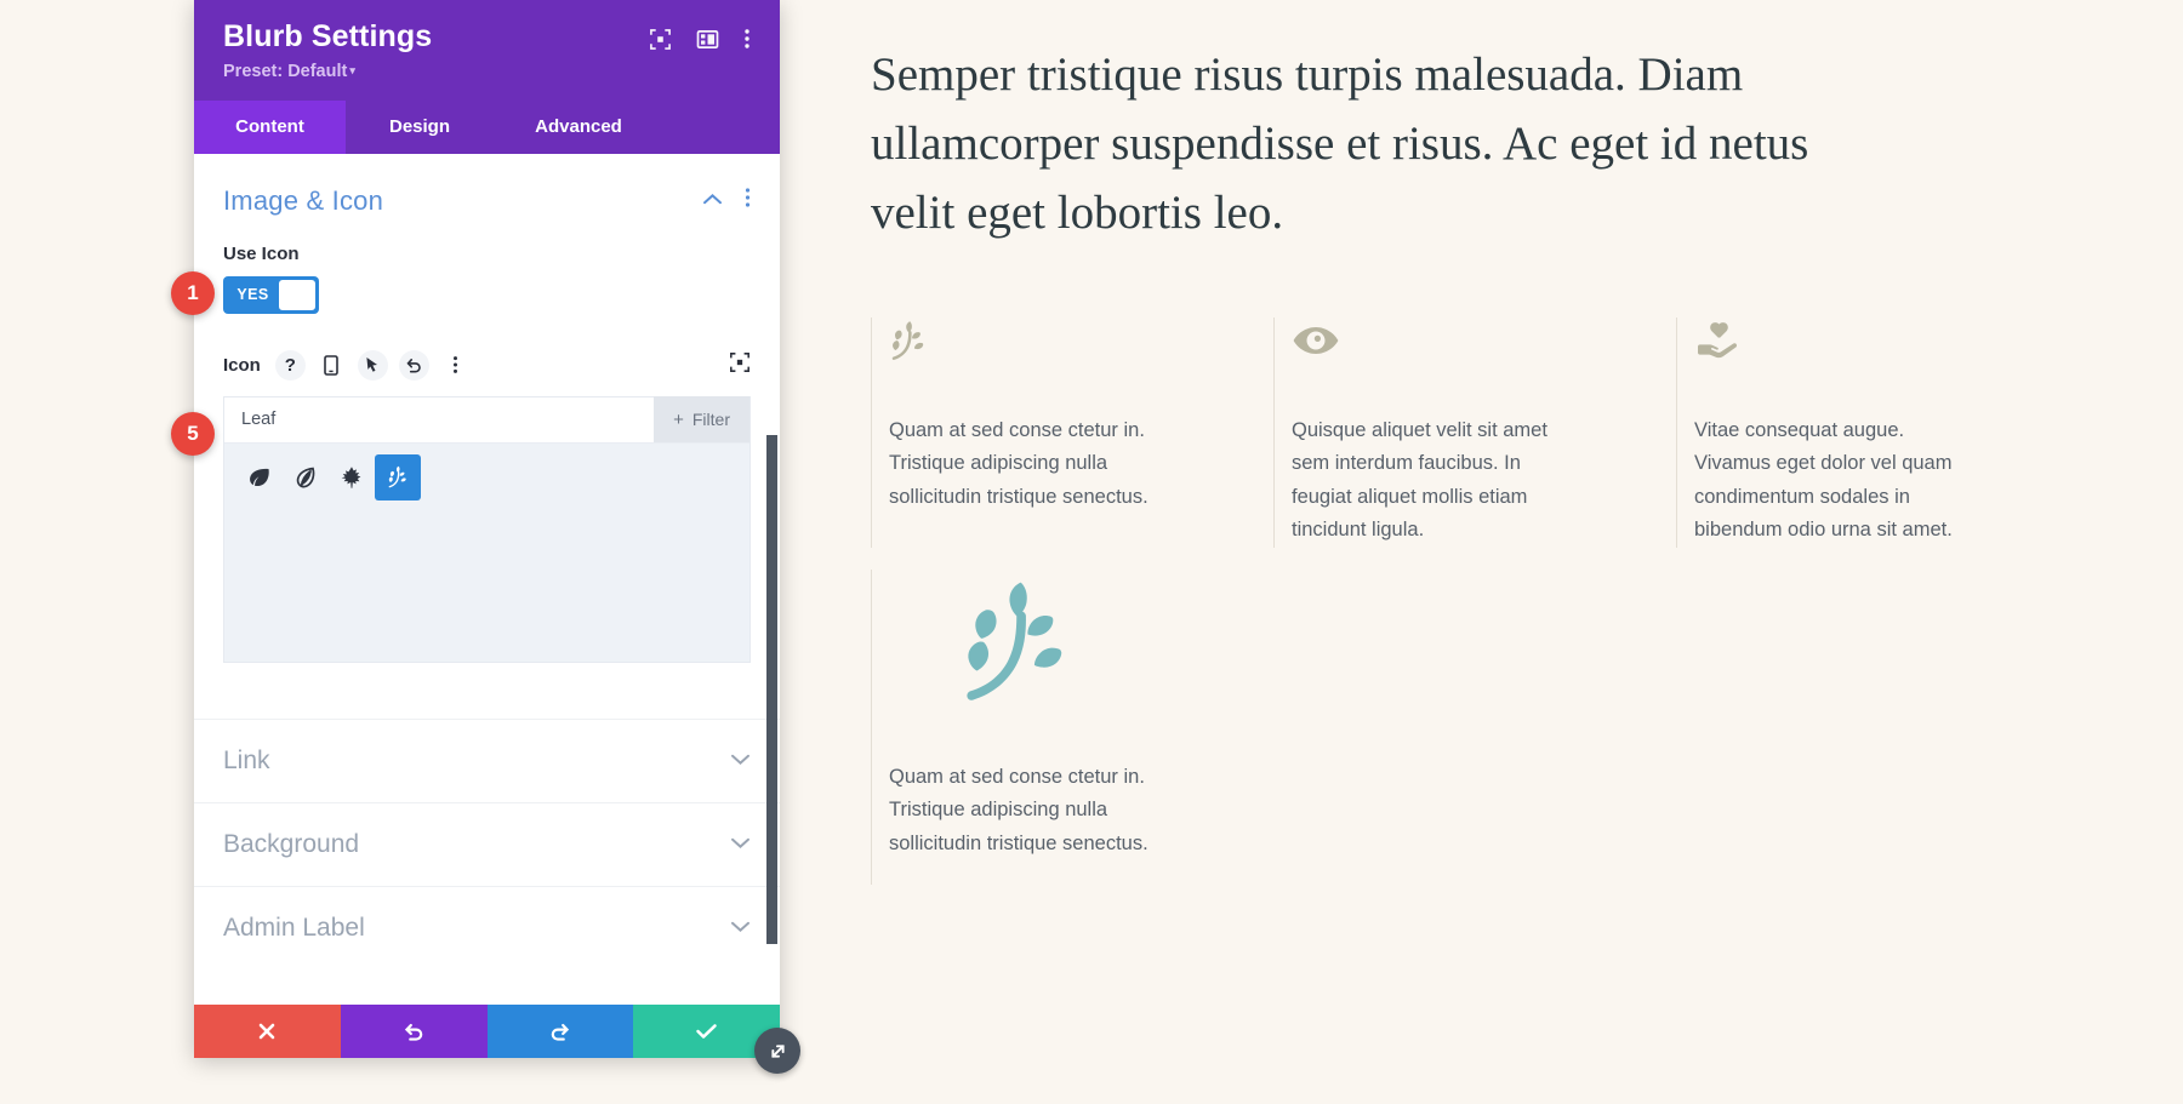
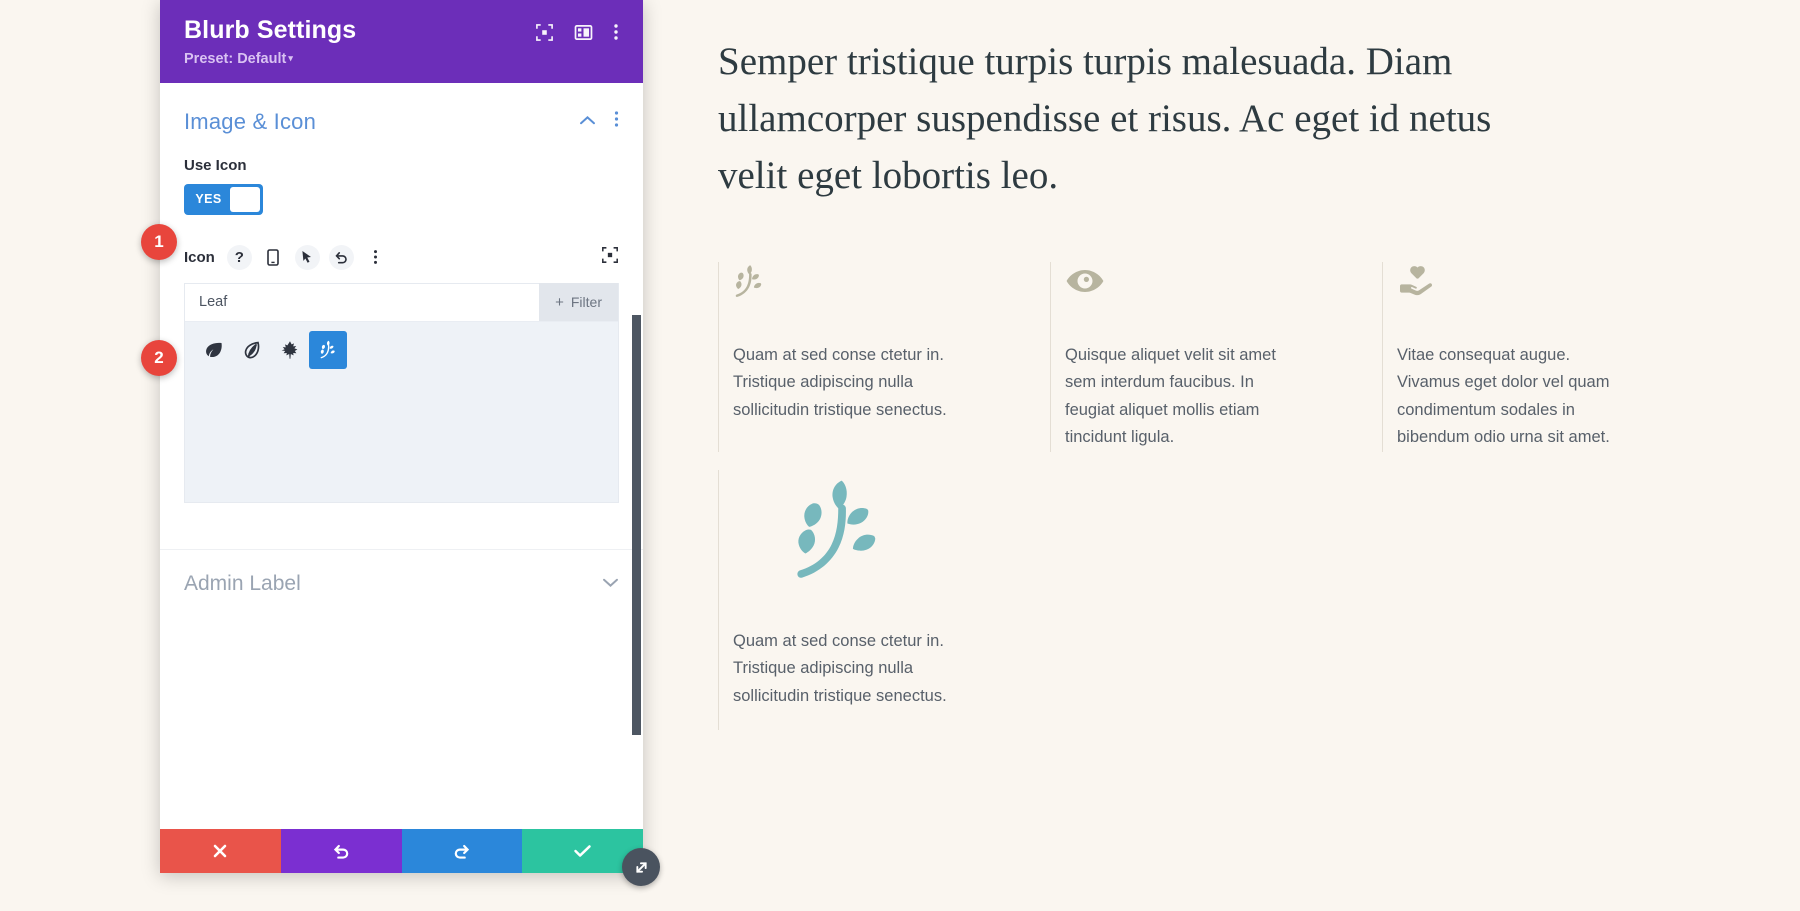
- Semper tristique risus turpis malesuada. Diam ullamcorper suspendisse et risus. Ac eget id netus velit eget lobortis leo.
+ Semper tristique turpis turpis malesuada. Diam ullamcorper suspendisse et risus. Ac eget id netus velit eget lobortis leo.
  Quam at sed conse ctetur in. Tristique adipiscing nulla sollicitudin tristique senectus.
  Quisque aliquet velit sit amet sem interdum faucibus. In feugiat aliquet mollis etiam tincidunt ligula.
  Vitae consequat augue. Vivamus eget dolor vel quam condimentum sodales in bibendum odio urna sit amet.
  Quam at sed conse ctetur in. Tristique adipiscing nulla sollicitudin tristique senectus.
  Blurb Settings
  Preset: Default ▾
- Content
- Design
- Advanced
  Image & Icon
  Use Icon
  YES
  Icon
  ?
  Leaf
  +
  Filter
- Link
- Background
  Admin Label
  1
- 5
+ 2
